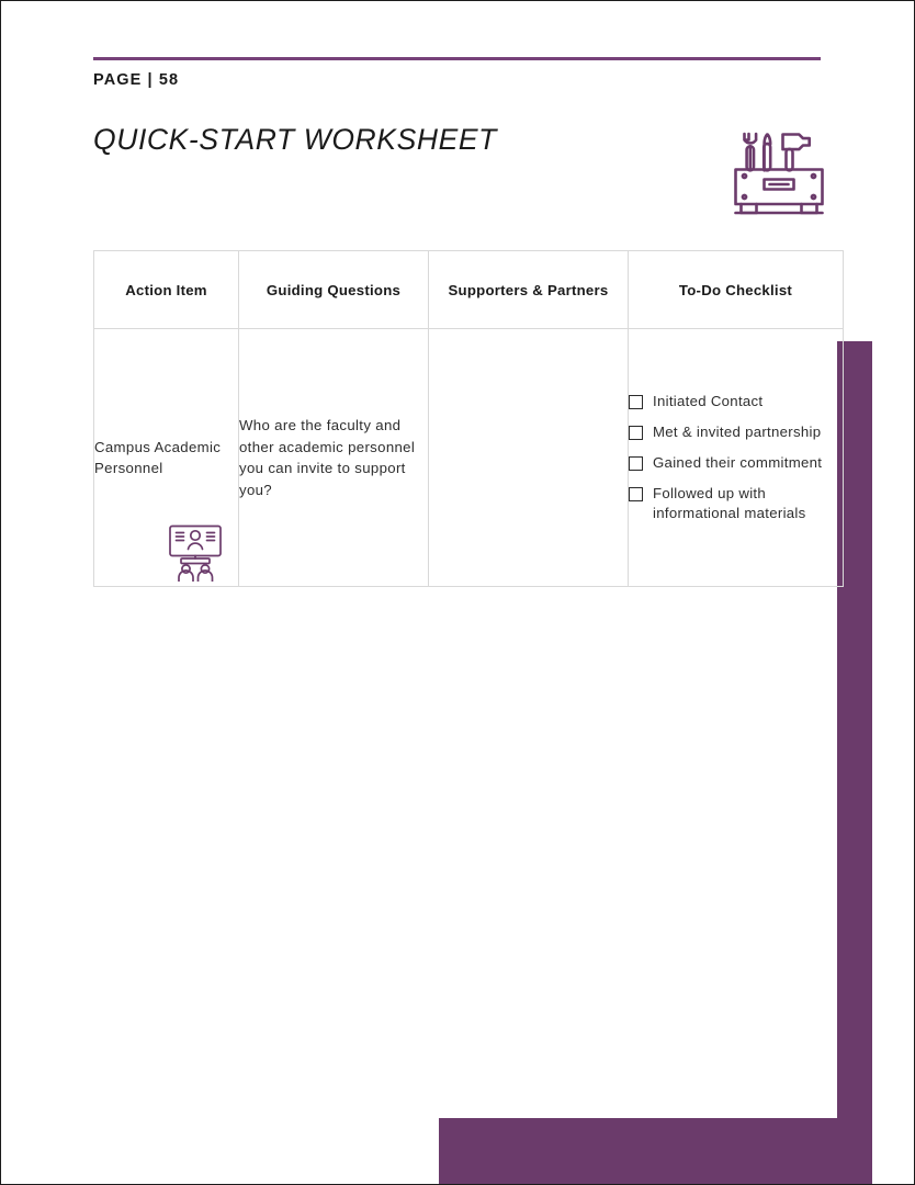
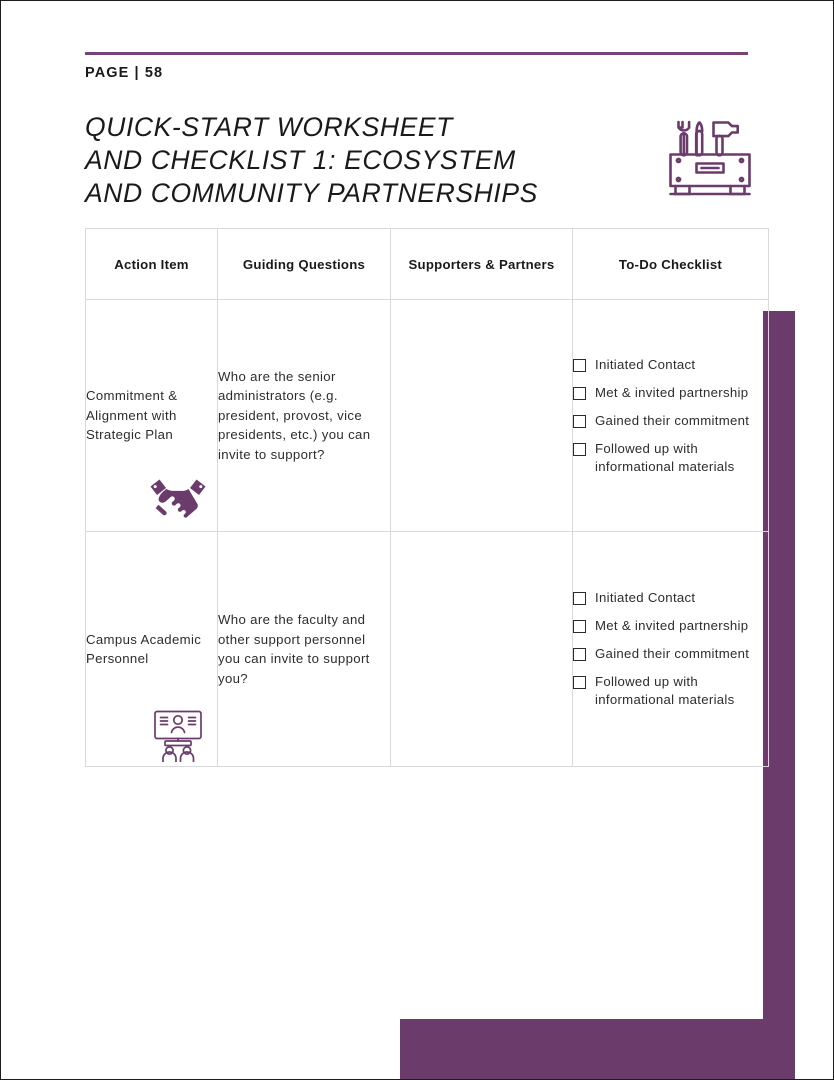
  PAGE | 58
  QUICK-START WORKSHEET
+ AND CHECKLIST 1: ECOSYSTEM
+ AND COMMUNITY PARTNERSHIPS
  Action Item	Guiding Questions	Supporters & Partners	To-Do Checklist
+ Commitment & Alignment with Strategic Plan	Who are the senior administrators (e.g. president, provost, vice presidents, etc.) you can invite to support?		Initiated Contact Met & invited partnership Gained their commitment Followed up with informational materials
- Campus Academic Personnel	Who are the faculty and other academic personnel you can invite to support you?		Initiated Contact Met & invited partnership Gained their commitment Followed up with informational materials
+ Campus Academic Personnel	Who are the faculty and other support personnel you can invite to support you?		Initiated Contact Met & invited partnership Gained their commitment Followed up with informational materials
